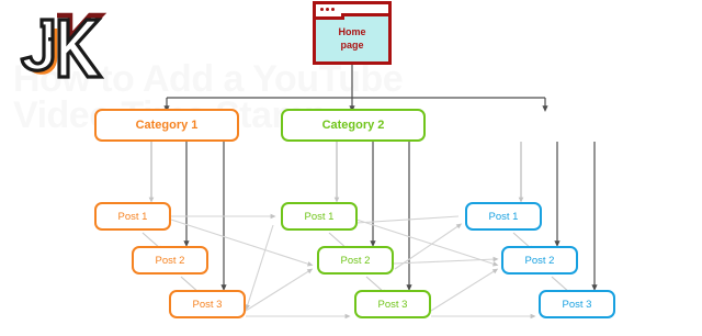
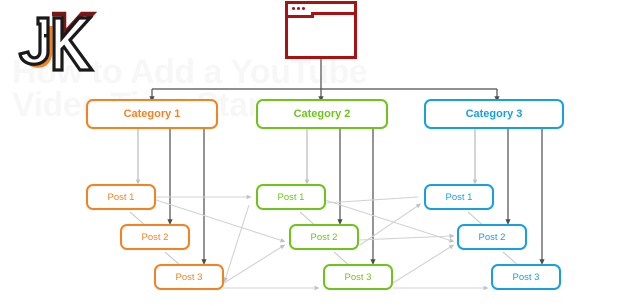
  How to Add a YouTube
- Home
- page
  Category 1
  Category 2
+ Category 3
  Post 1
  Post 2
  Post 3
  Post 1
  Post 2
  Post 3
  Post 1
  Post 2
  Post 3
